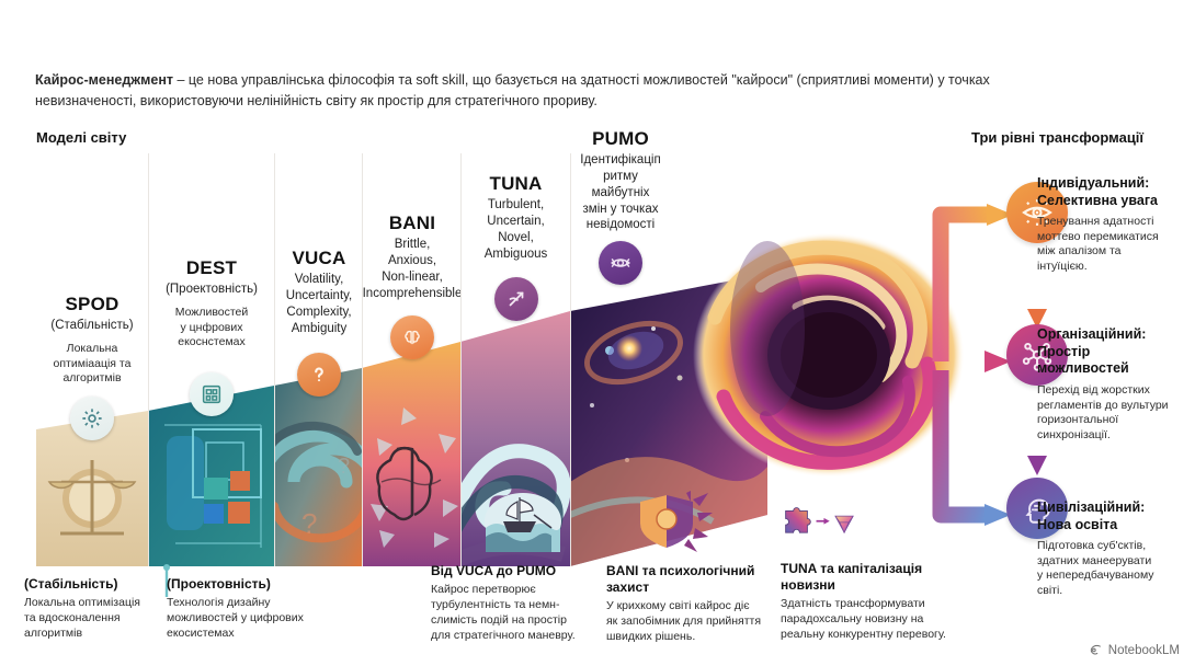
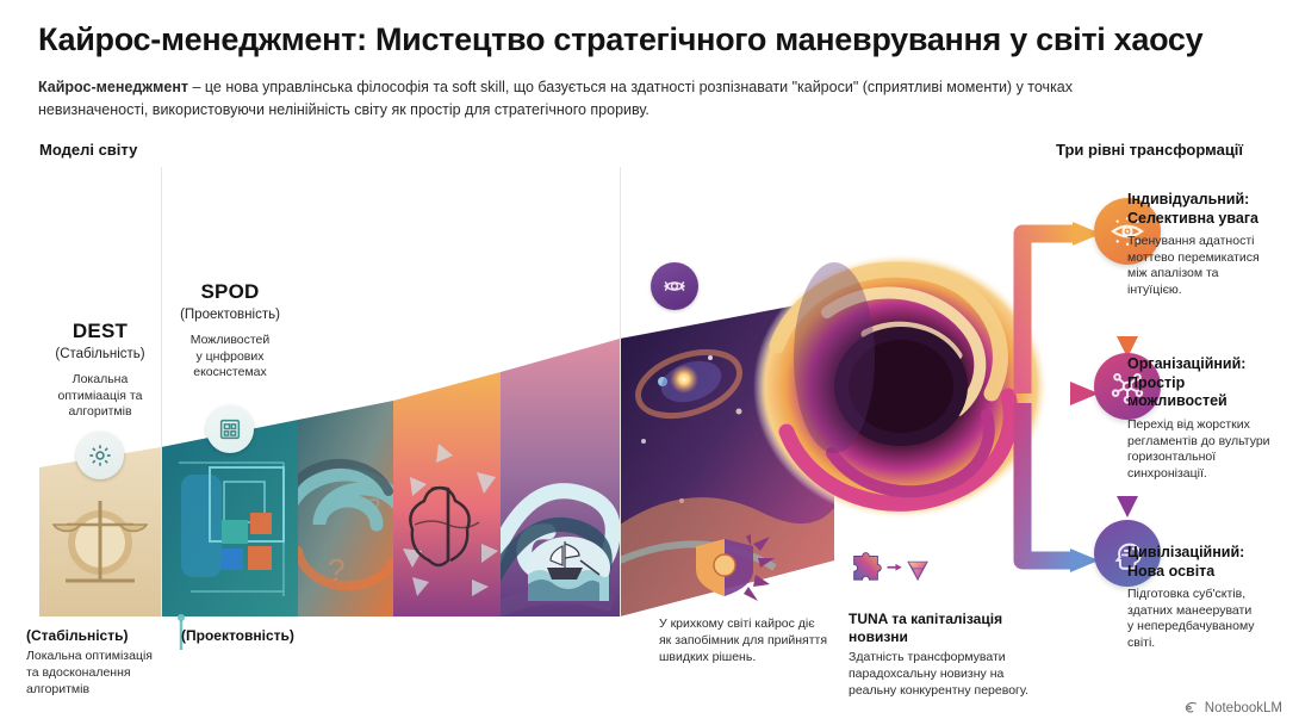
+ Кайрос-менеджмент: Мистецтво стратегічного маневрування у світі хаосу
- Кайрос-менеджмент – це нова управлінська філософія та soft skill, що базується на здатності можливостей "кайроси" (сприятливі моменти) у точках невизначеності, використовуючи нелінійність світу як простір для стратегічного прориву.
+ Кайрос-менеджмент – це нова управлінська філософія та soft skill, що базується на здатності розпізнавати "кайроси" (сприятливі моменти) у точках невизначеності, використовуючи нелінійність світу як простір для стратегічного прориву.
  Моделі світу
  Три рівні трансформації
  ?
  ?
- SPOD
+ DEST
  (Стабільність)
  Локальна
  оптиміаація та
  алгоритмів
- DEST
+ SPOD
  (Проектовність)
  Можливостей
  у цнфрових
  екоснстемах
- VUCA
- Volatility,
- Uncertainty,
- Complexity,
- Ambiguity
- BANI
- Brittle,
- Anxious,
- Non-linear,
- Incomprehensible
- TUNA
- Turbulent,
- Uncertain,
- Novel,
- Ambiguous
- PUMO
- Ідентифікаціп
- ритму
- майбутніх
- змін у точках
- невідомості
  Індивідуальний:
  Селективна увага
  Тренування адатності
  моттево перемикатися
  між апалізом та
  інтуїцією.
  Організаційний:
  Простір
  можливостей
  Перехід від жорстких
  регламентів до вультури
  горизонтальної
  синхронізації.
  Цивілізаційний:
  Нова освіта
  Підготовка суб'сктів,
  здатних манеерувати
  у непередбачуваному
  світі.
  (Стабільність)
  Локальна оптимізація
  та вдосконалення
  алгоритмів
  (Проектовність)
- Технологія дизайну
- можливостей у цифрових
- екосистемах
- Від VUCA до PUMO
- Кайрос перетворює
- турбулентність та немн-
- слимість подій на простір
- для стратегічного маневру.
- BANI та психологічний
- захист
  У крихкому світі кайрос діє
  як запобімник для прийняття
  швидких рішень.
  TUNA та капіталізація
  новизни
  Здатність трансформувати
  парадохсальну новизну на
  реальну конкурентну перевогу.
  NotebookLM
